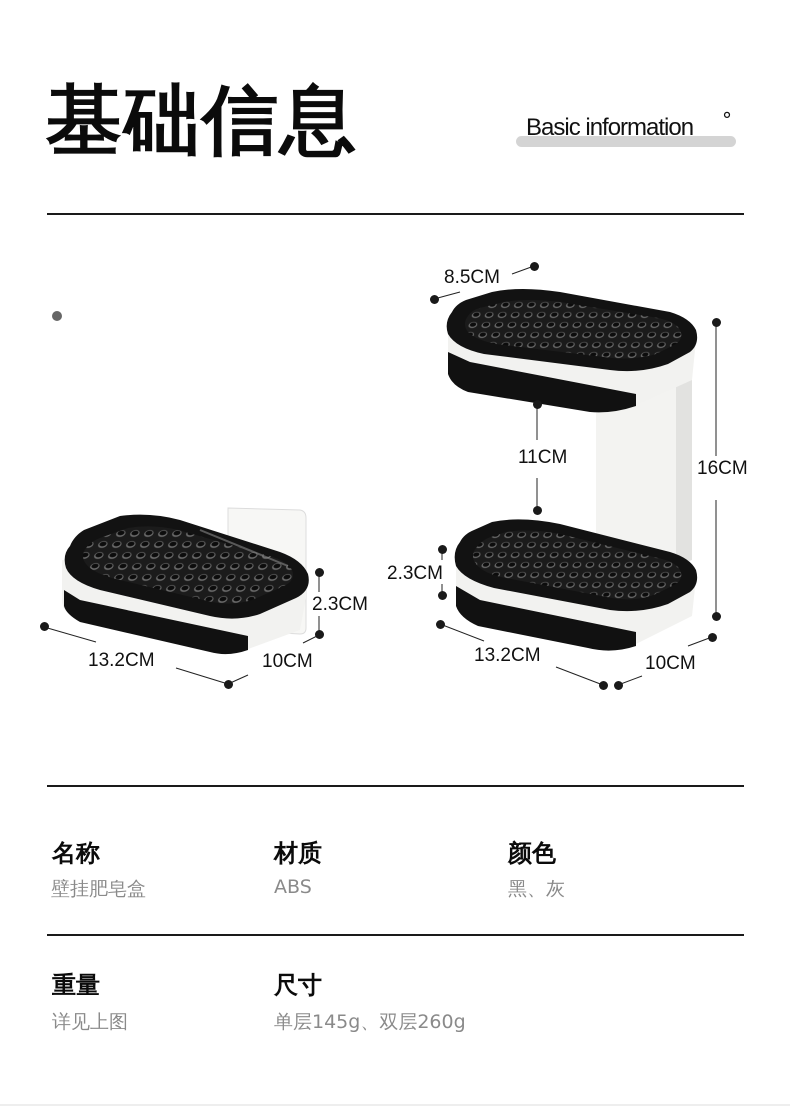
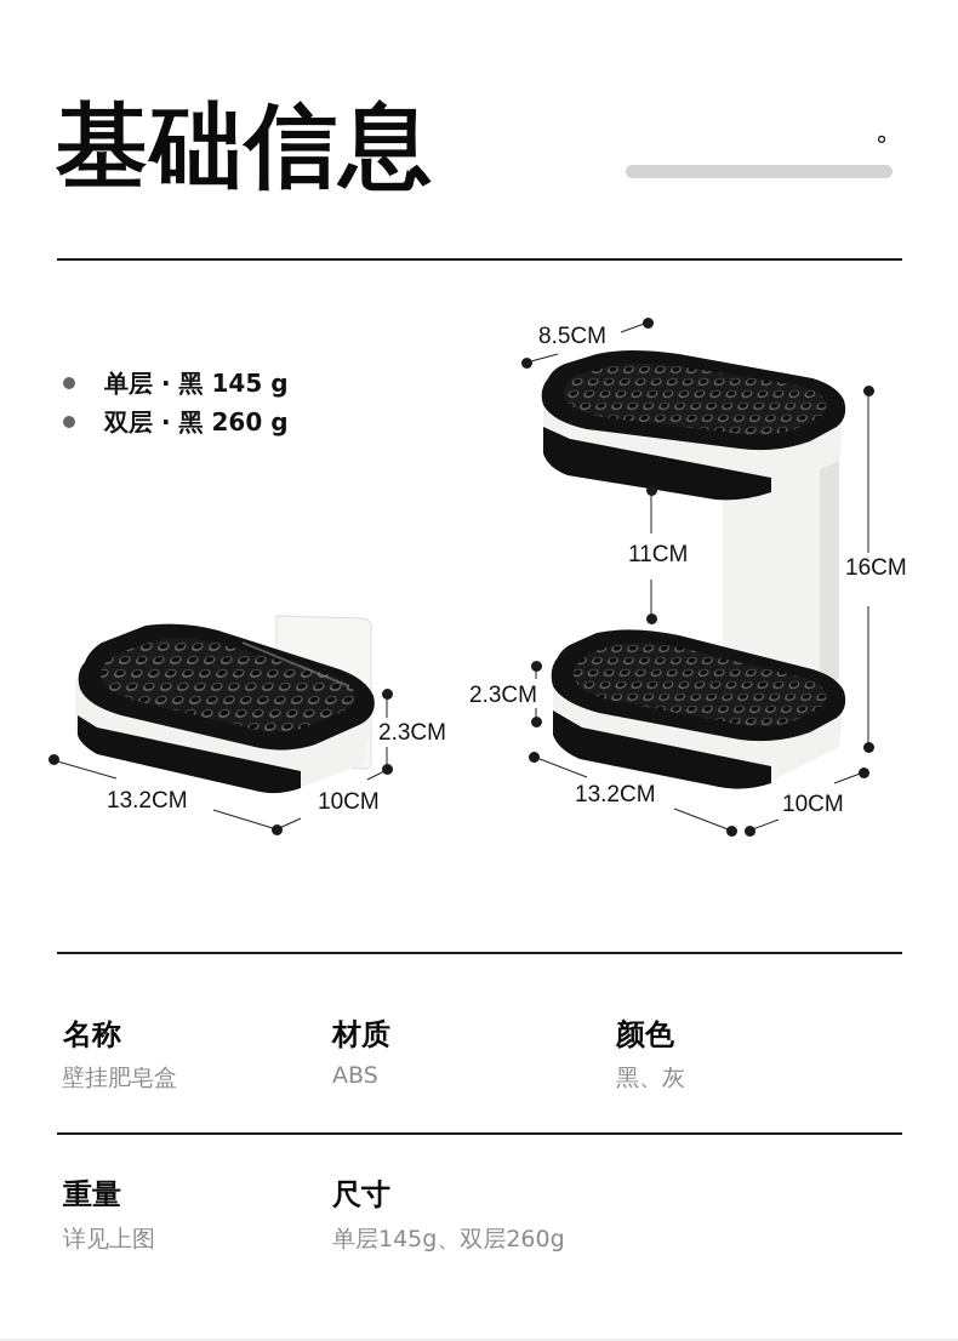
  基础信息
- Basic information
  °
+ 单层 · 黑 145 g
+ 双层 · 黑 260 g
  13.2CM
  10CM
  2.3CM
  8.5CM
  11CM
  16CM
  2.3CM
  13.2CM
  10CM
  名称
  壁挂肥皂盒
  材质
  ABS
  颜色
  黑、灰
  重量
  详见上图
  尺寸
  单层145g、双层260g
